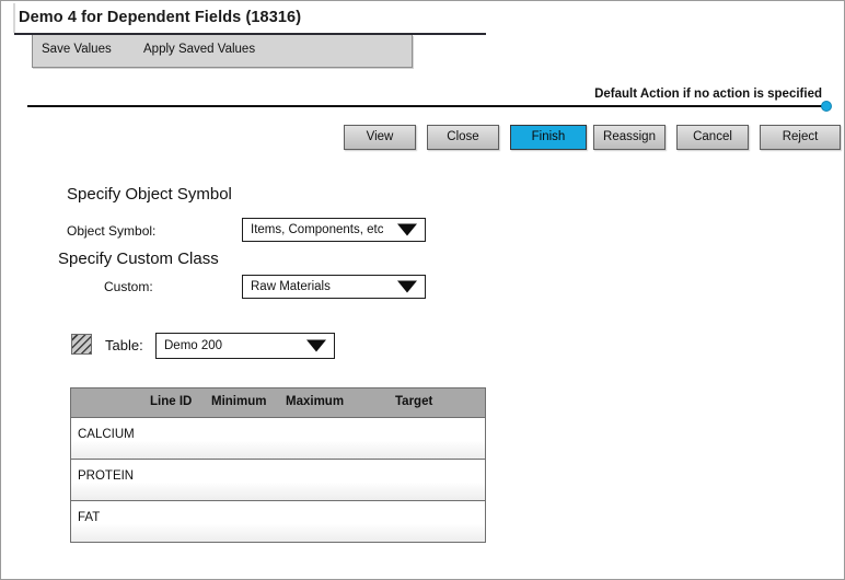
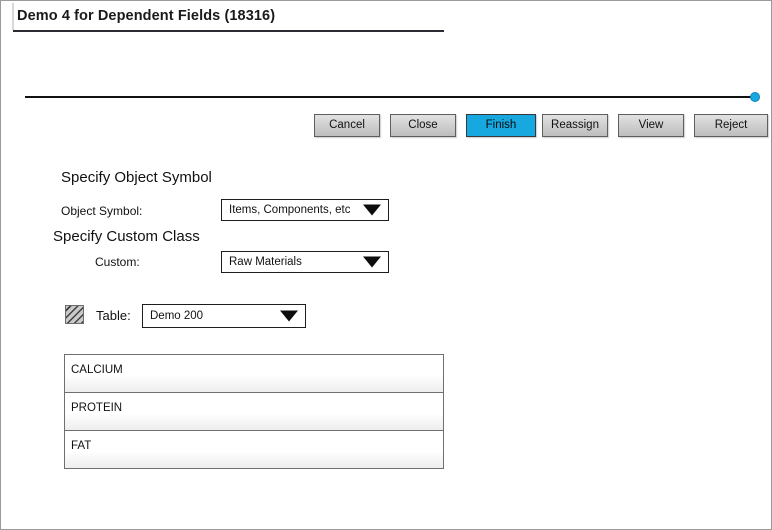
  Demo 4 for Dependent Fields (18316)
- Save Values
- Apply Saved Values
- Default Action if no action is specified
- View
+ Cancel
  Close
  Finish
  Reassign
- Cancel
+ View
  Reject
  Specify Object Symbol
  Object Symbol:
  Items, Components, etc
  Specify Custom Class
  Custom:
  Raw Materials
  Table:
  Demo 200
- Line ID
- Minimum
- Maximum
- Target
  CALCIUM
  PROTEIN
  FAT
